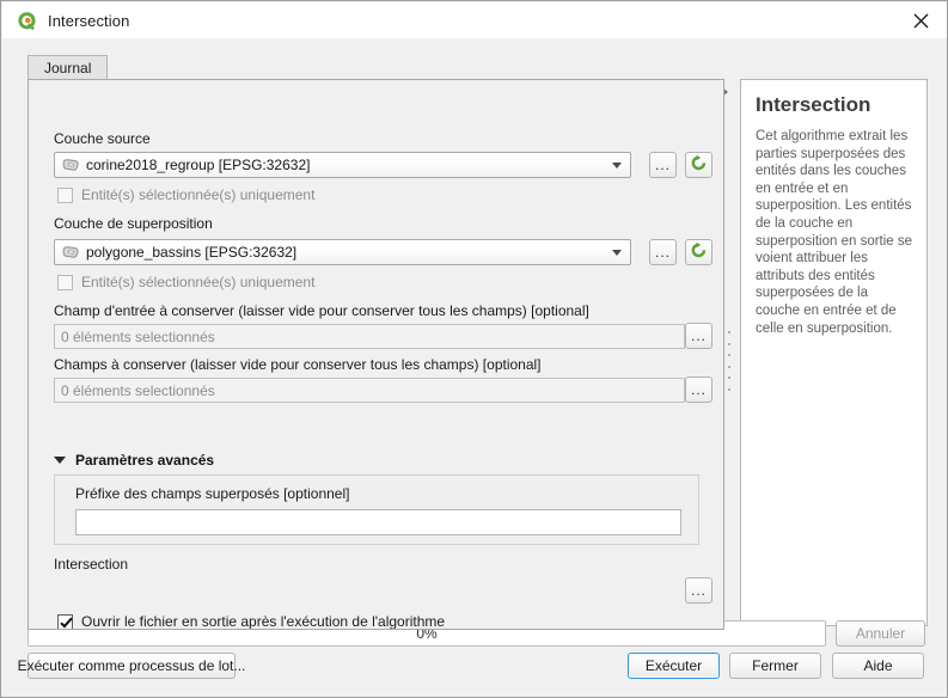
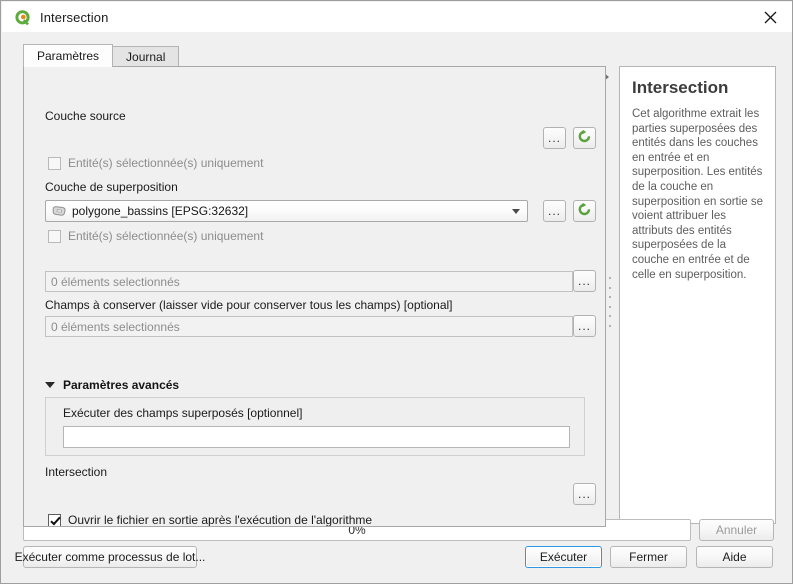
  Intersection
+ Paramètres
  Journal
  Couche source
- corine2018_regroup [EPSG:32632]
  ...
  Entité(s) sélectionnée(s) uniquement
  Couche de superposition
  polygone_bassins [EPSG:32632]
  ...
  Entité(s) sélectionnée(s) uniquement
- Champ d'entrée à conserver (laisser vide pour conserver tous les champs) [optional]
  0 éléments selectionnés
  ...
  Champs à conserver (laisser vide pour conserver tous les champs) [optional]
  0 éléments selectionnés
  ...
  Paramètres avancés
- Préfixe des champs superposés [optionnel]
+ Exécuter des champs superposés [optionnel]
  Intersection
  ...
  Ouvrir le fichier en sortie après l'exécution de l'algorithme
  Intersection
  Cet algorithme extrait les parties superposées des entités dans les couches en entrée et en superposition. Les entités de la couche en superposition en sortie se voient attribuer les attributs des entités superposées de la couche en entrée et de celle en superposition.
  0%
  Annuler
  Exécuter comme processus de lot...
  Exécuter
  Fermer
  Aide
